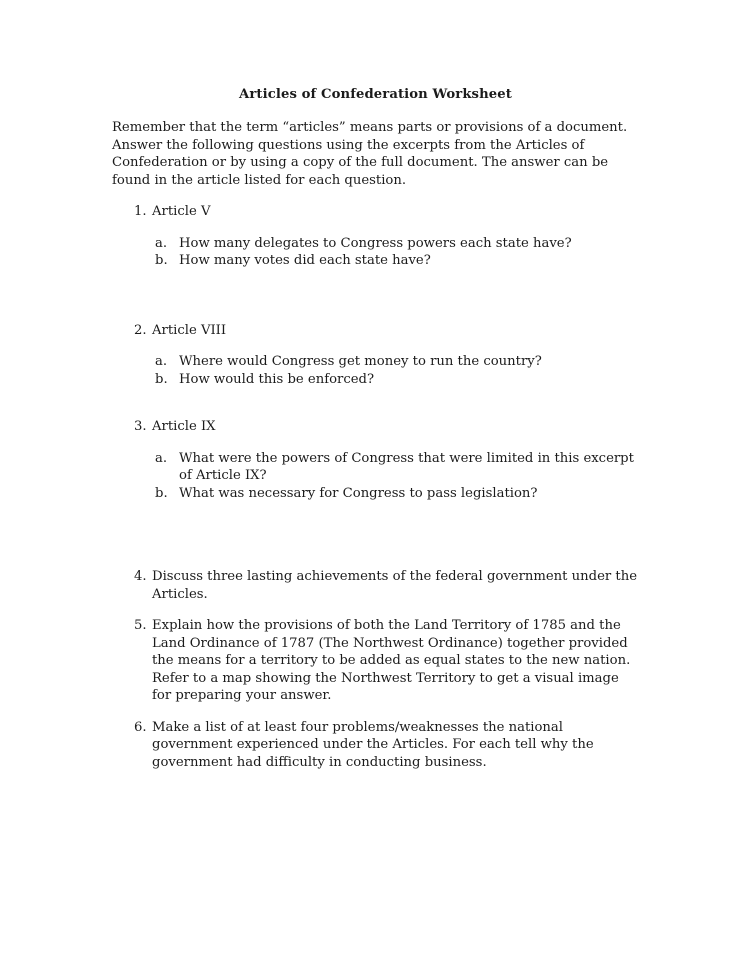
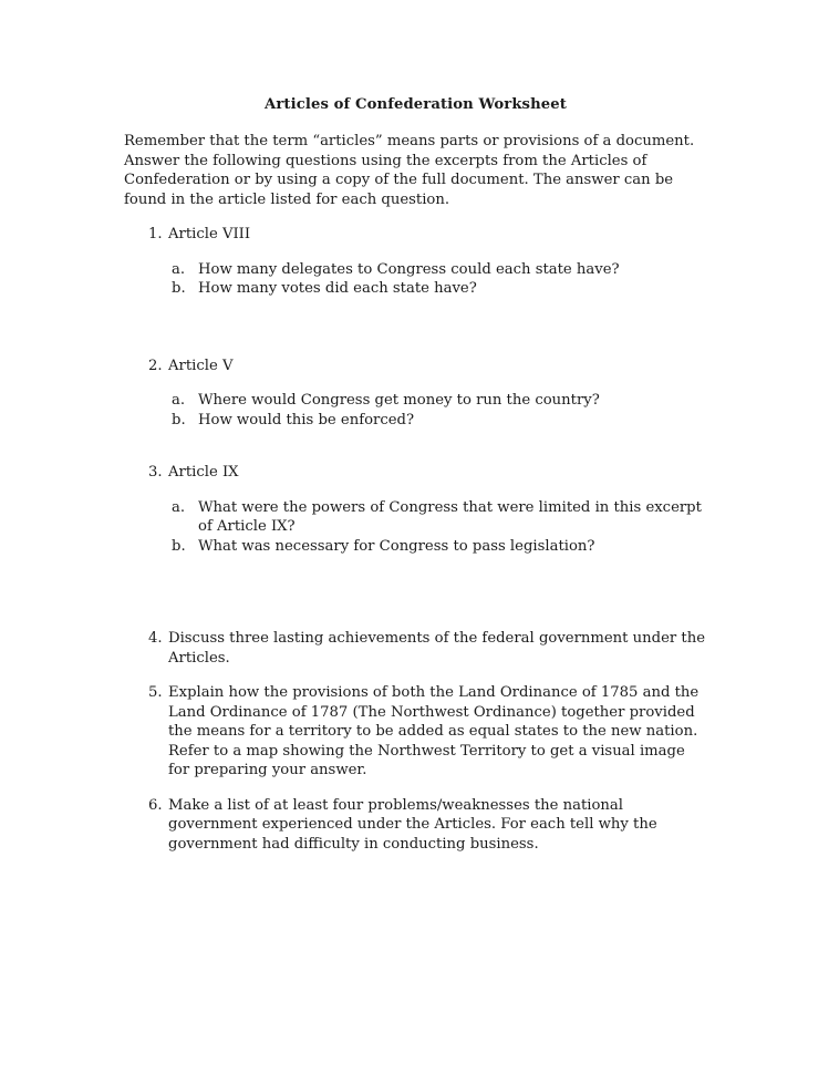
  Articles of Confederation Worksheet
  Remember that the term “articles” means parts or provisions of a document. Answer the following questions using the excerpts from the Articles of Confederation or by using a copy of the full document. The answer can be found in the article listed for each question.
  1.
- Article V
+ Article VIII
  a.
- How many delegates to Congress powers each state have?
+ How many delegates to Congress could each state have?
  b.
  How many votes did each state have?
  2.
- Article VIII
+ Article V
  a.
  Where would Congress get money to run the country?
  b.
  How would this be enforced?
  3.
  Article IX
  a.
  What were the powers of Congress that were limited in this excerpt of Article IX?
  b.
  What was necessary for Congress to pass legislation?
  4.
  Discuss three lasting achievements of the federal government under the Articles.
  5.
- Explain how the provisions of both the Land Territory of 1785 and the Land Ordinance of 1787 (The Northwest Ordinance) together provided the means for a territory to be added as equal states to the new nation. Refer to a map showing the Northwest Territory to get a visual image for preparing your answer.
+ Explain how the provisions of both the Land Ordinance of 1785 and the Land Ordinance of 1787 (The Northwest Ordinance) together provided the means for a territory to be added as equal states to the new nation. Refer to a map showing the Northwest Territory to get a visual image for preparing your answer.
  6.
  Make a list of at least four problems/weaknesses the national government experienced under the Articles. For each tell why the government had difficulty in conducting business.
